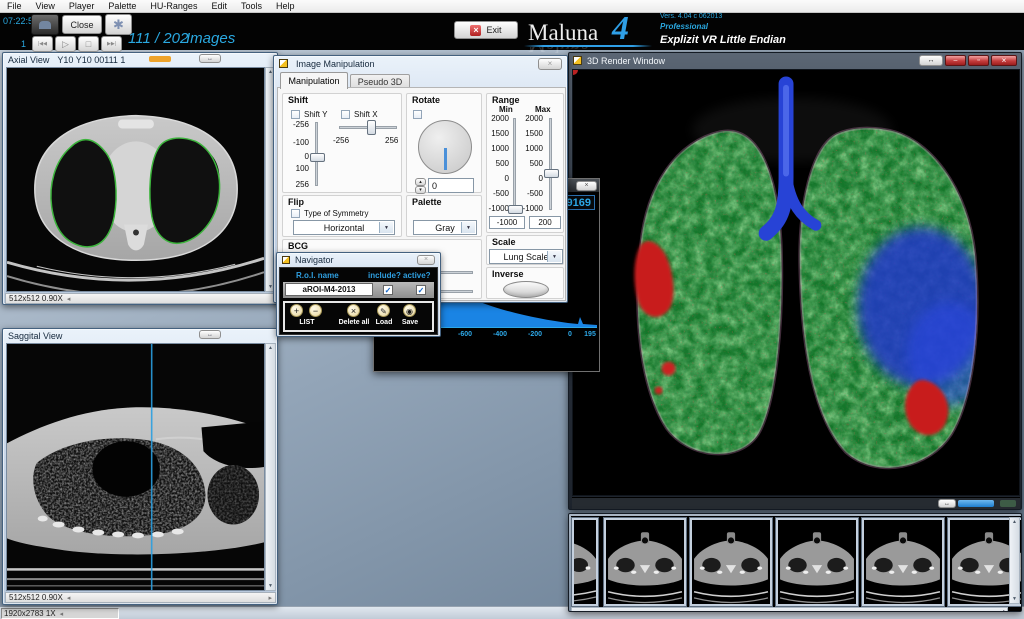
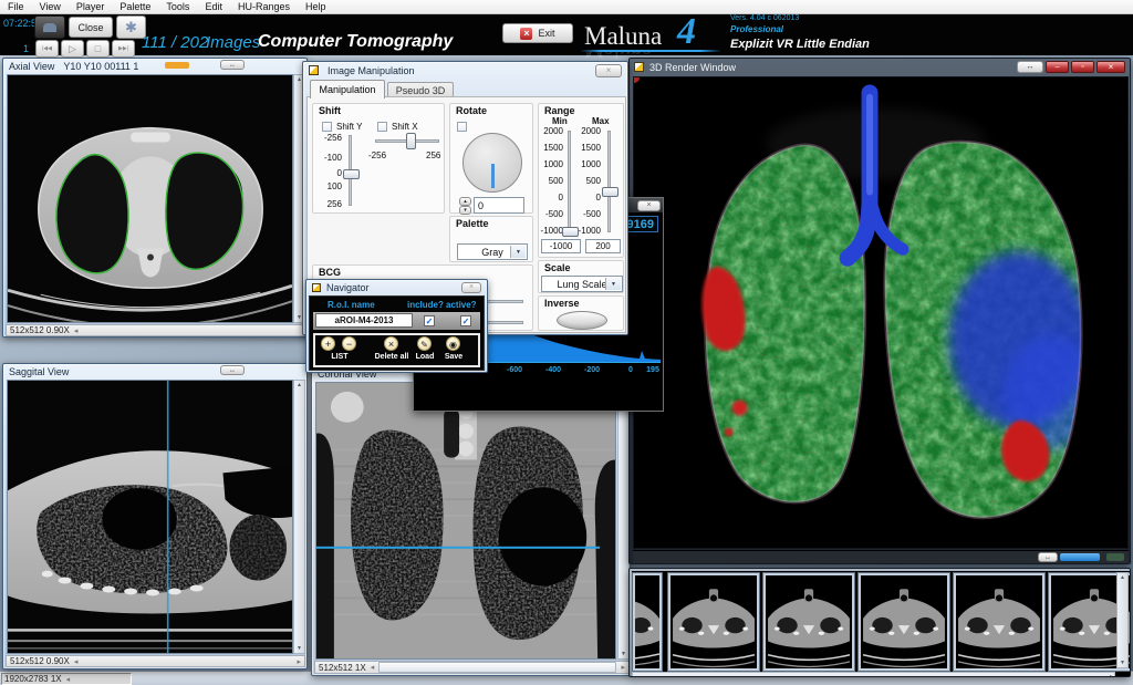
  File
  View
  Player
  Palette
- HU-Ranges
+ Tools
  Edit
- Tools
+ HU-Ranges
  Help
  07:22:
  Close
  ✱
  1
  ▷
  □
  111 / 202
  Images
+ Computer Tomography
  ×
  Exit
  Maluna
  4
  Professional
  Explizit VR Little Endian
  1920x2783 1X
  Axial View
  Y10 Y10 00111 1
  512x512 0.90X
  Saggital View
  512x512 0.90X
+ Coronal View
+ 512x512 1X
  3D Render Window
  ×
  9169
  Image Manipulation
  ×
  Manipulation
  Pseudo 3D
  Shift
  Shift Y
  Shift X
  -256
  -100
  0
  100
  256
  -256
  256
  Rotate
  0
  Range
  Min
  Max
  2000
  1500
  1000
  500
  0
  -500
  -1000
  2000
  1500
  1000
  500
  0
  -500
  -1000
  -1000
  200
- Flip
- Type of Symmetry
- Horizontal
  Palette
  Gray
  BCG
  Scale
  Lung Scale
  Inverse
  Navigator
  R.o.I. name
  include?
  active?
  aROI-M4-2013
  ✓
  ✓
  +
  −
  ×
  ✎
  ◉
